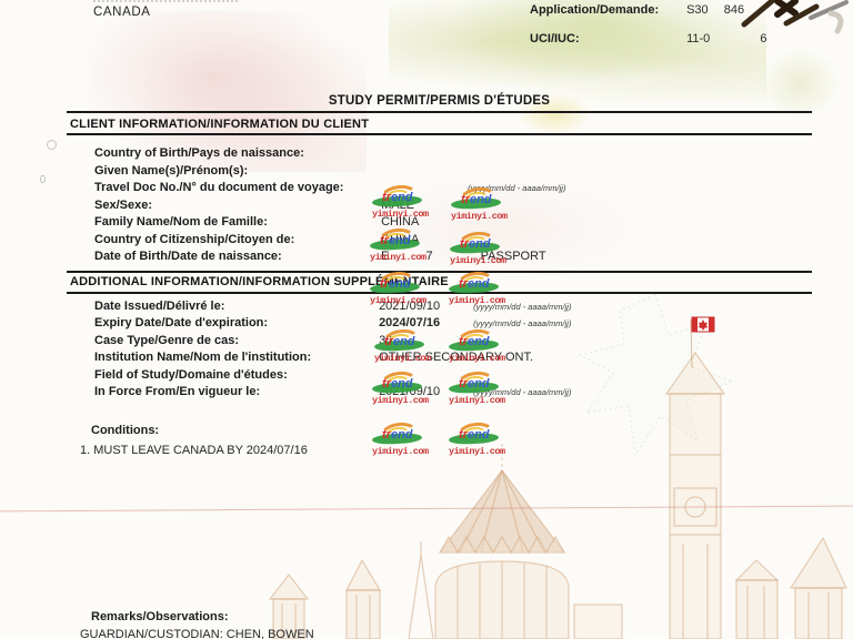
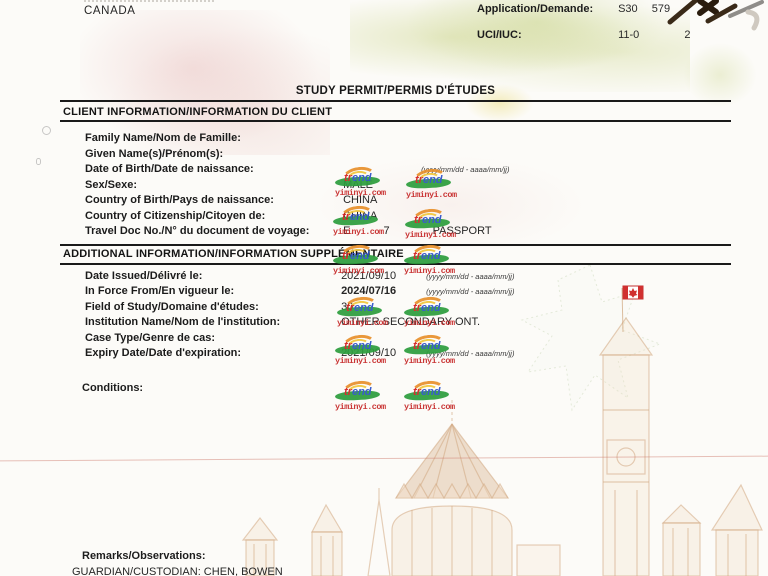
  CANADA
- Application/Demande: S30 846
+ Application/Demande: S30 579
- UCI/IUC: 11-0 6
+ UCI/IUC: 11-0 2
  STUDY PERMIT/PERMIS D'ÉTUDES
  CLIENT INFORMATION/INFORMATION DU CLIENT
- Country of Birth/Pays de naissance:
+ Family Name/Nom de Famille:
  Given Name(s)/Prénom(s):
- Travel Doc No./N° du document de voyage: (yyyy/mm/dd - aaaa/mm/jj)
+ Date of Birth/Date de naissance: (yyyy/mm/dd - aaaa/mm/jj)
- Family Name/Nom de Famille: CHINA
+ Country of Birth/Pays de naissance: CHINA
  Country of Citizenship/Citoyen de: A
- Date of Birth/Date de naissance: E 7 PASSPORT
+ Travel Doc No./N° du document de voyage: E 7 PASSPORT
  ADDITIONAL INFORMATION/INFORMATION SUPPLÉMTAIRE
  Date Issued/Délivré le: 2021/09/10 (yyyy/mm/dd - aaaa/mm/jj)
- Expiry Date/Date d'expiration: 2024/07/16 (yyyy/mm/dd - aaaa/mm/jj)
+ In Force From/En vigueur le: 2024/07/16 (yyyy/mm/dd - aaaa/mm/jj)
- Case Type/Genre de cas: 3
+ Field of Study/Domaine d'études: 3
  Institution Name/Nom de l'institution: OTHER SECONDARY ONT.
- Field of Study/Domaine d'études:
+ Case Type/Genre de cas:
- In Force From/En vigueur le: 09/10 yy/mm/dd - aaaa/mm/jj)
+ Expiry Date/Date d'expiration: 09/10 yy/mm/dd - aaaa/mm/jj)
  Conditions:
- 1. MUST LEAVE CANADA BY 2024/07/16
  Remarks/Observations:
  GUARDIAN/CUSTODIAN: CHEN, BOWEN
  trend
  yiminyi.com
  trend
  yiminyi.com
  trend
  yiminyi.com
  trend
  yiminyi.com
  trend
  yiminyi.com
  trend
  yiminyi.com
  trend
  yiminyi.com
  trend
  yiminyi.com
  trend
  yiminyi.com
  trend
  yiminyi.com
  trend
  yiminyi.com
  trend
  yiminyi.com
